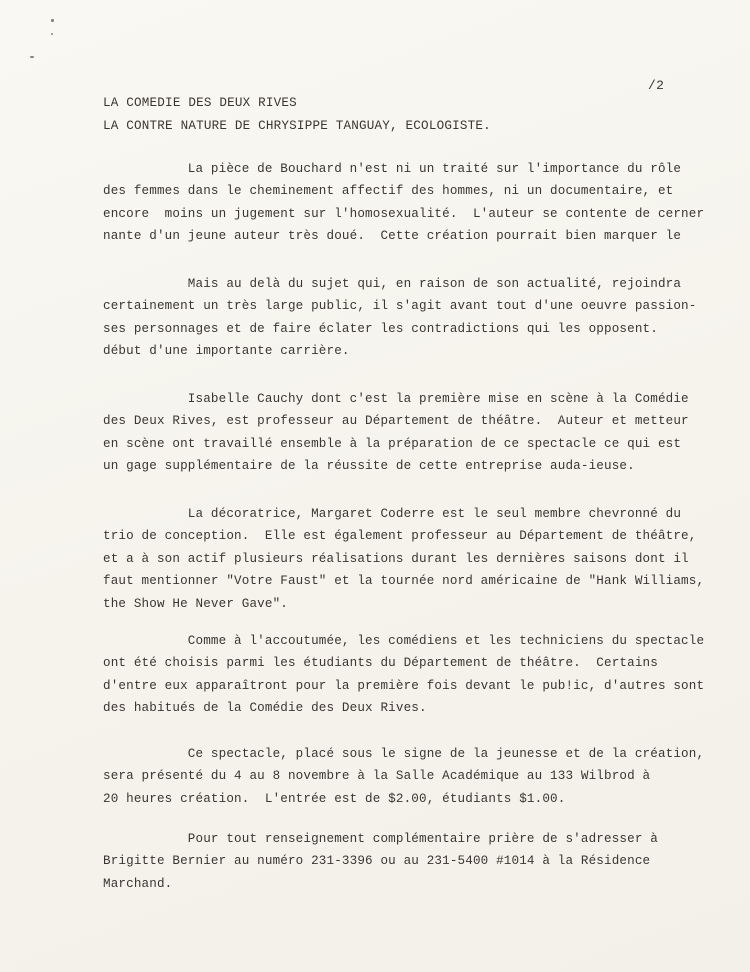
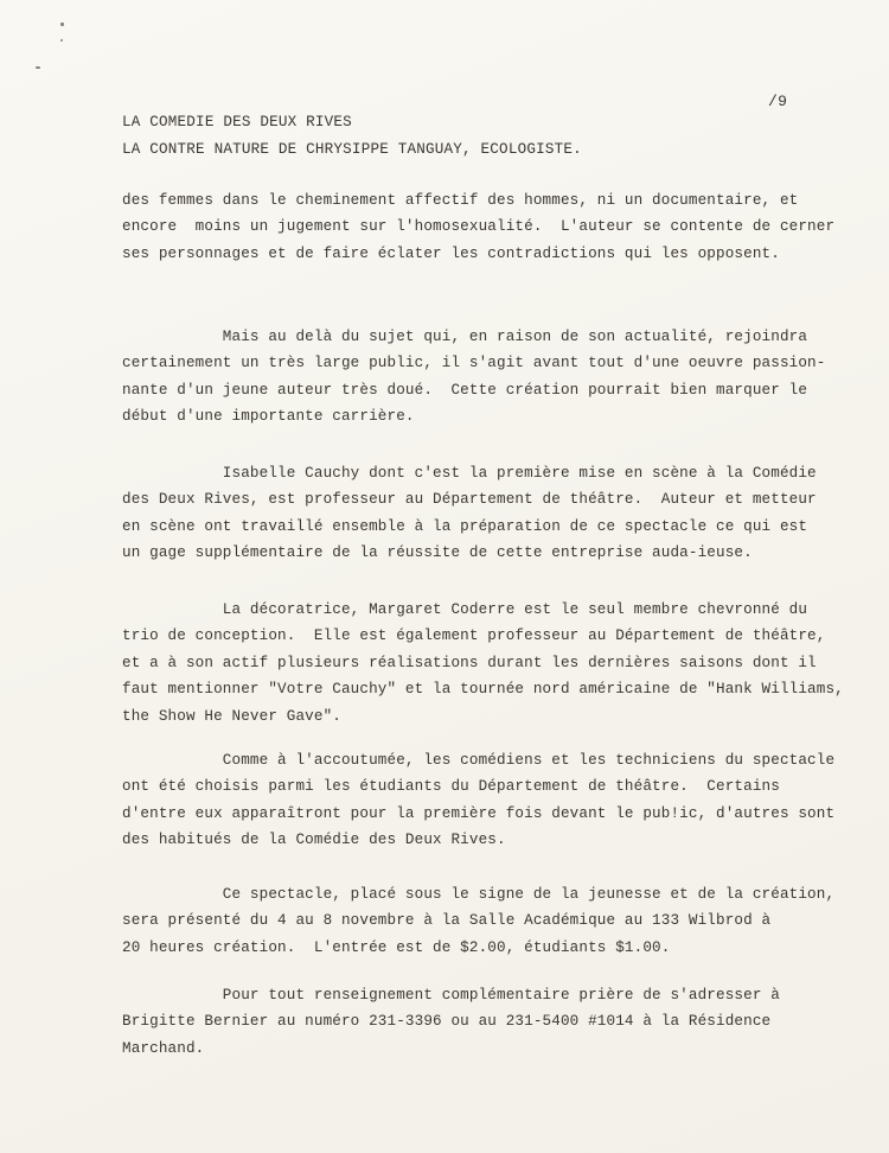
- /2
+ /9
  LA COMEDIE DES DEUX RIVES
  LA CONTRE NATURE DE CHRYSIPPE TANGUAY, ECOLOGISTE.
- La pièce de Bouchard n'est ni un traité sur l'importance du rôle
  des femmes dans le cheminement affectif des hommes, ni un documentaire, et
  encore moins un jugement sur l'homosexualité. L'auteur se contente de cerner
- nante d'un jeune auteur très doué. Cette création pourrait bien marquer le
+ ses personnages et de faire éclater les contradictions qui les opposent.
  Mais au delà du sujet qui, en raison de son actualité, rejoindra
  certainement un très large public, il s'agit avant tout d'une oeuvre passion-
- ses personnages et de faire éclater les contradictions qui les opposent.
+ nante d'un jeune auteur très doué. Cette création pourrait bien marquer le
  début d'une importante carrière.
  Isabelle Cauchy dont c'est la première mise en scène à la Comédie
  des Deux Rives, est professeur au Département de théâtre. Auteur et metteur
  en scène ont travaillé ensemble à la préparation de ce spectacle ce qui est
  un gage supplémentaire de la réussite de cette entreprise auda-ieuse.
  La décoratrice, Margaret Coderre est le seul membre chevronné du
  trio de conception. Elle est également professeur au Département de théâtre,
  et a à son actif plusieurs réalisations durant les dernières saisons dont il
- faut mentionner "Votre Faust" et la tournée nord américaine de "Hank Williams,
+ faut mentionner "Votre Cauchy" et la tournée nord américaine de "Hank Williams,
  the Show He Never Gave".
  Comme à l'accoutumée, les comédiens et les techniciens du spectacle
  ont été choisis parmi les étudiants du Département de théâtre. Certains
  d'entre eux apparaîtront pour la première fois devant le pub!ic, d'autres sont
  des habitués de la Comédie des Deux Rives.
  Ce spectacle, placé sous le signe de la jeunesse et de la création,
  sera présenté du 4 au 8 novembre à la Salle Académique au 133 Wilbrod à
  20 heures création. L'entrée est de $2.00, étudiants $1.00.
  Pour tout renseignement complémentaire prière de s'adresser à
  Brigitte Bernier au numéro 231-3396 ou au 231-5400 #1014 à la Résidence
  Marchand.
